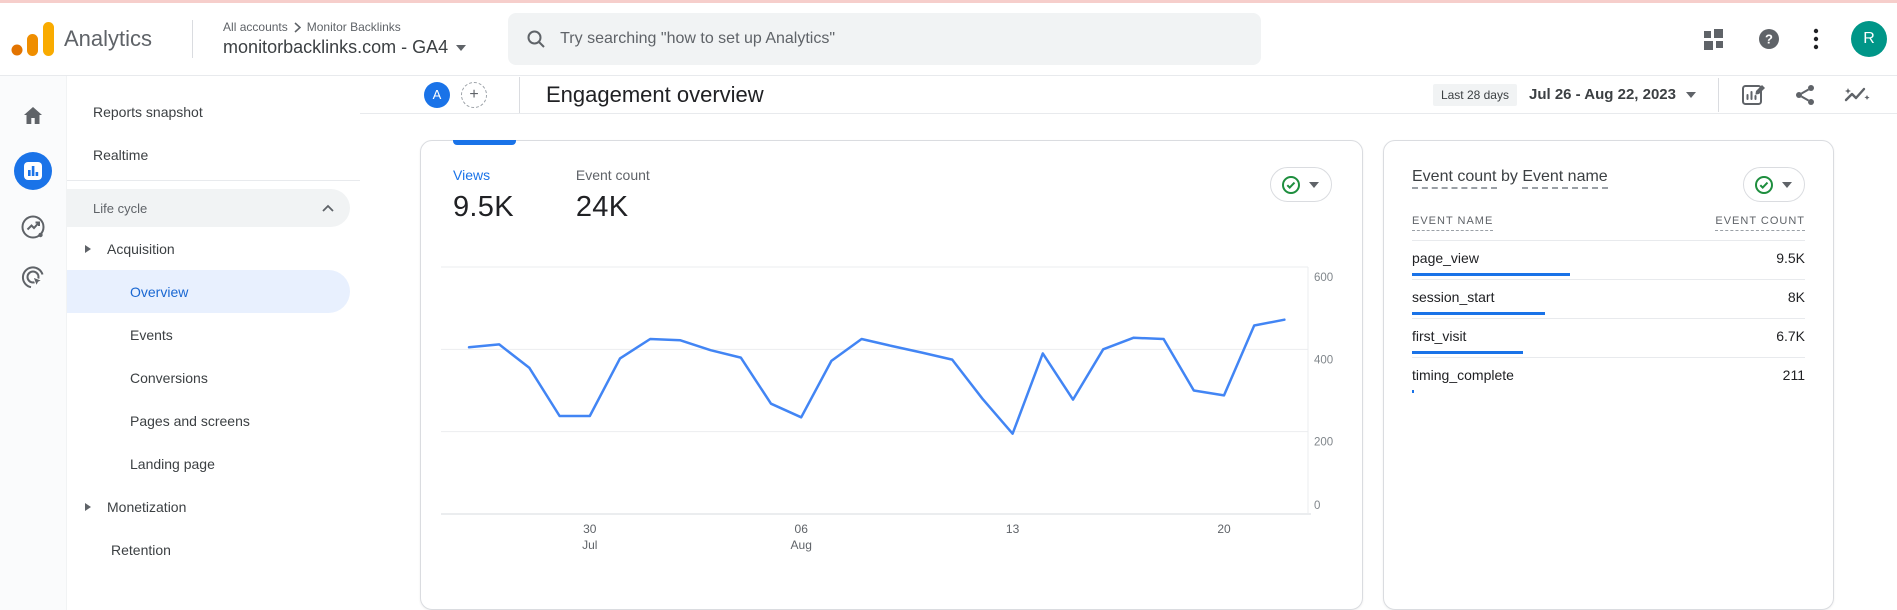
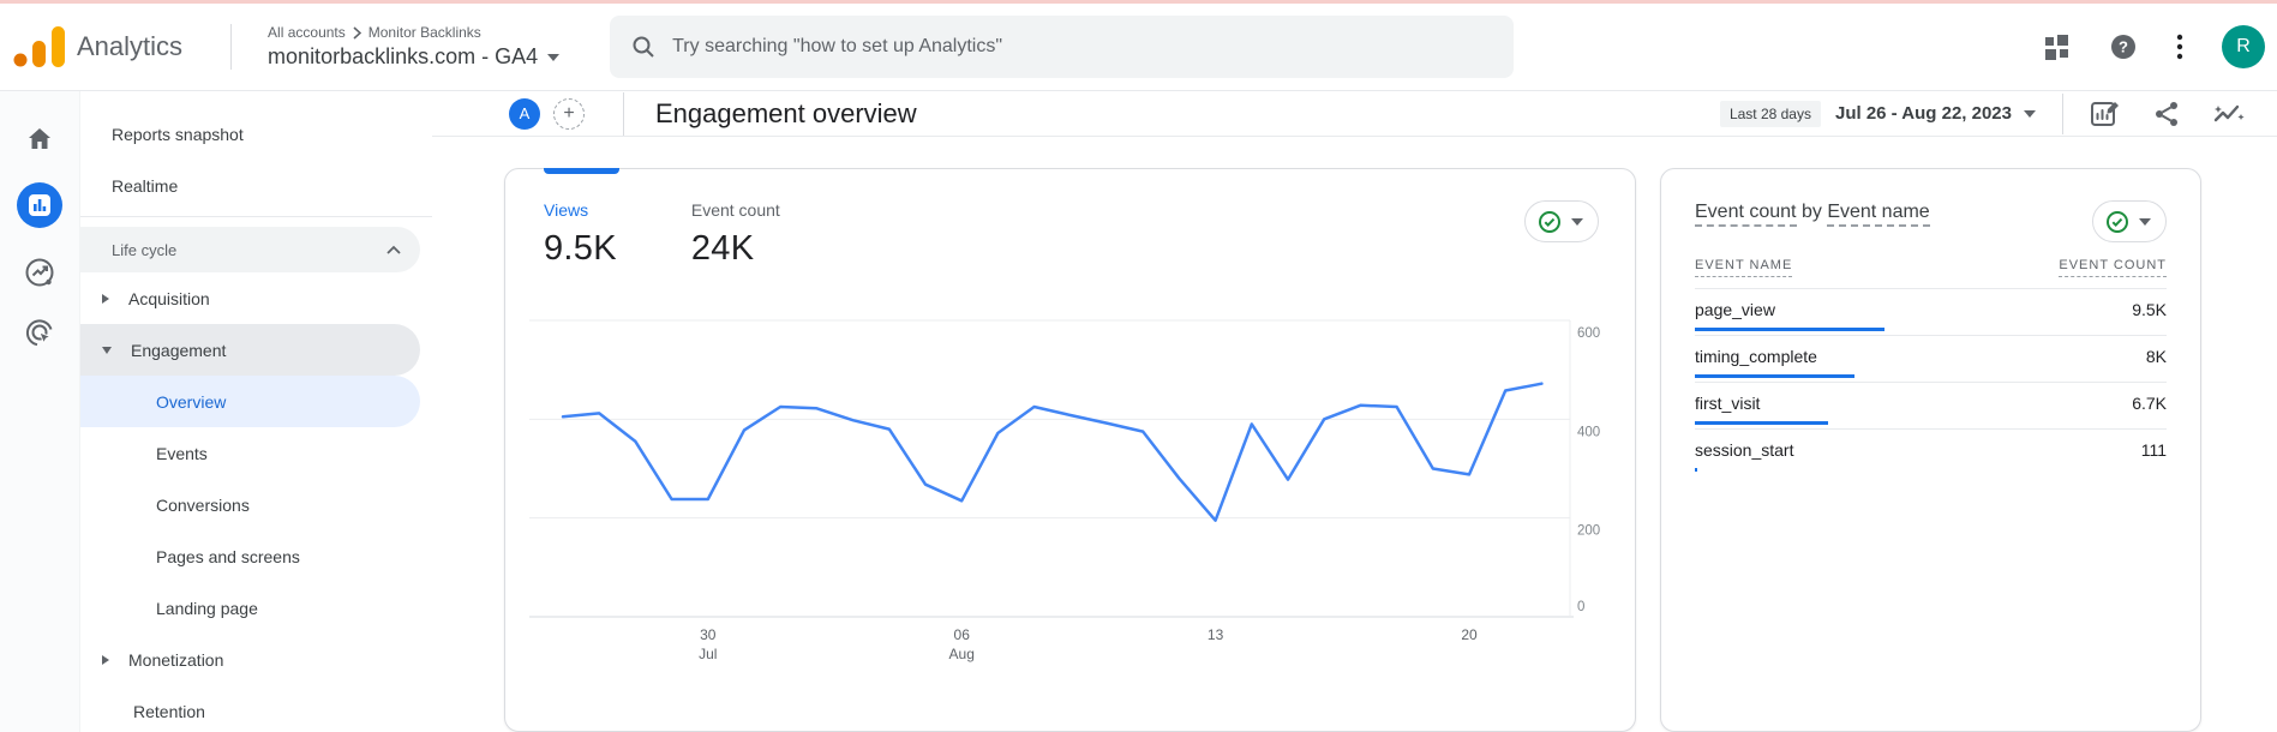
  Analytics
  All accounts
  Monitor Backlinks
  monitorbacklinks.com - GA4
  Try searching "how to set up Analytics"
  ?
  R
  Reports snapshot
  Realtime
  Life cycle
  Acquisition
+ Engagement
  Overview
  Events
  Conversions
  Pages and screens
  Landing page
  Monetization
  Retention
  A
  +
  Engagement overview
  Last 28 days
  Jul 26 - Aug 22, 2023
  Views
  9.5K
  Event count
  24K
  600
  400
  200
  0
  30
  Jul
  06
  Aug
  13
  20
  Event count by Event name
  EVENT NAME
  EVENT COUNT
  page_view
  9.5K
- session_start
+ timing_complete
  8K
  first_visit
  6.7K
- timing_complete
+ session_start
- 211
+ 111
